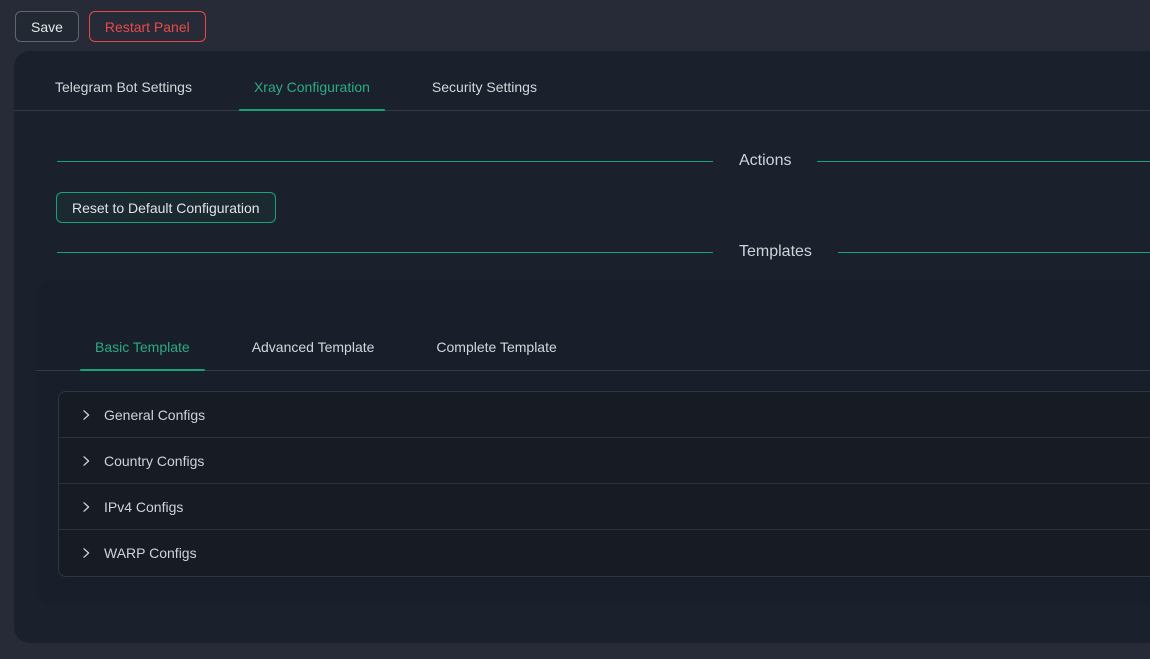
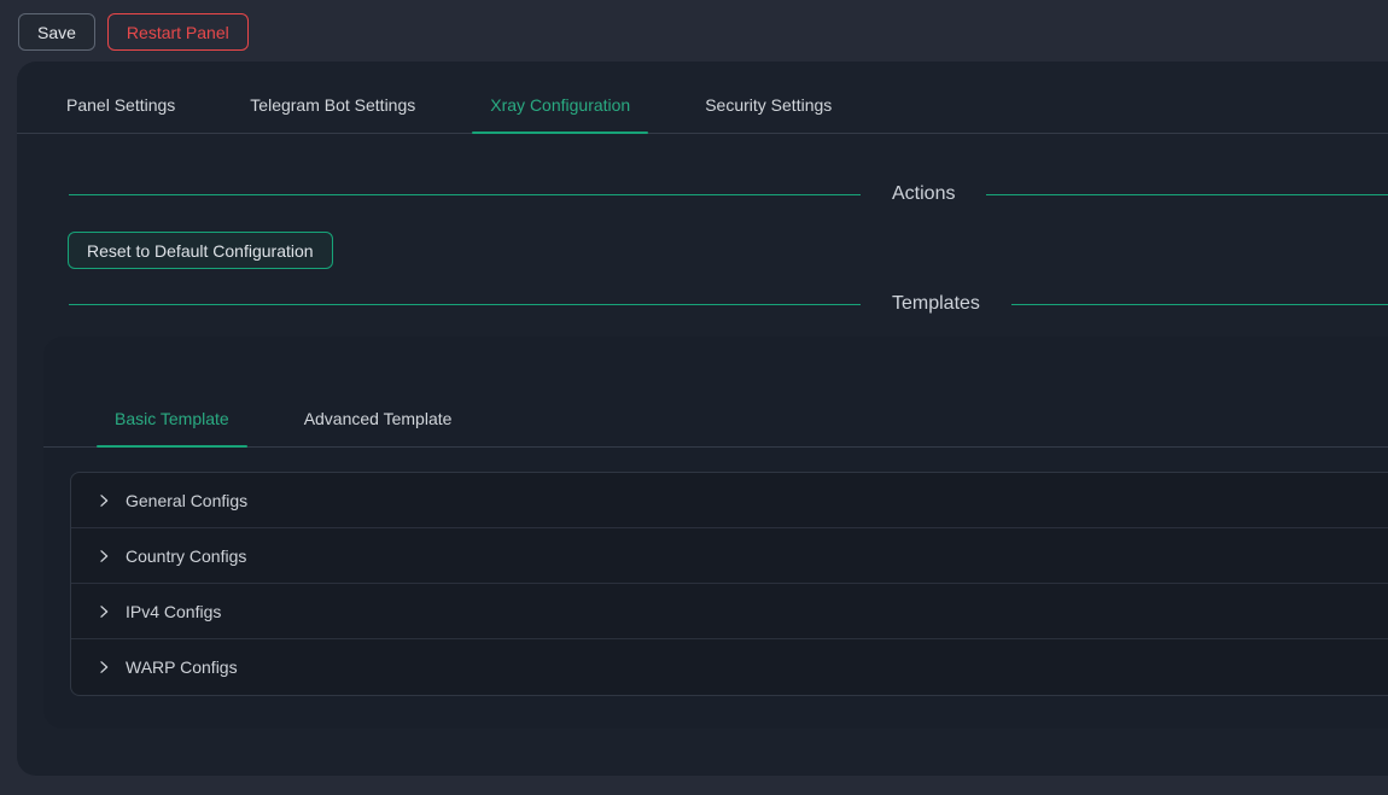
  Save
  Restart Panel
+ Panel Settings
  Telegram Bot Settings
  Xray Configuration
  Security Settings
  Actions
  Reset to Default Configuration
  Templates
  Basic Template
  Advanced Template
- Complete Template
  General Configs
  Country Configs
  IPv4 Configs
  WARP Configs
